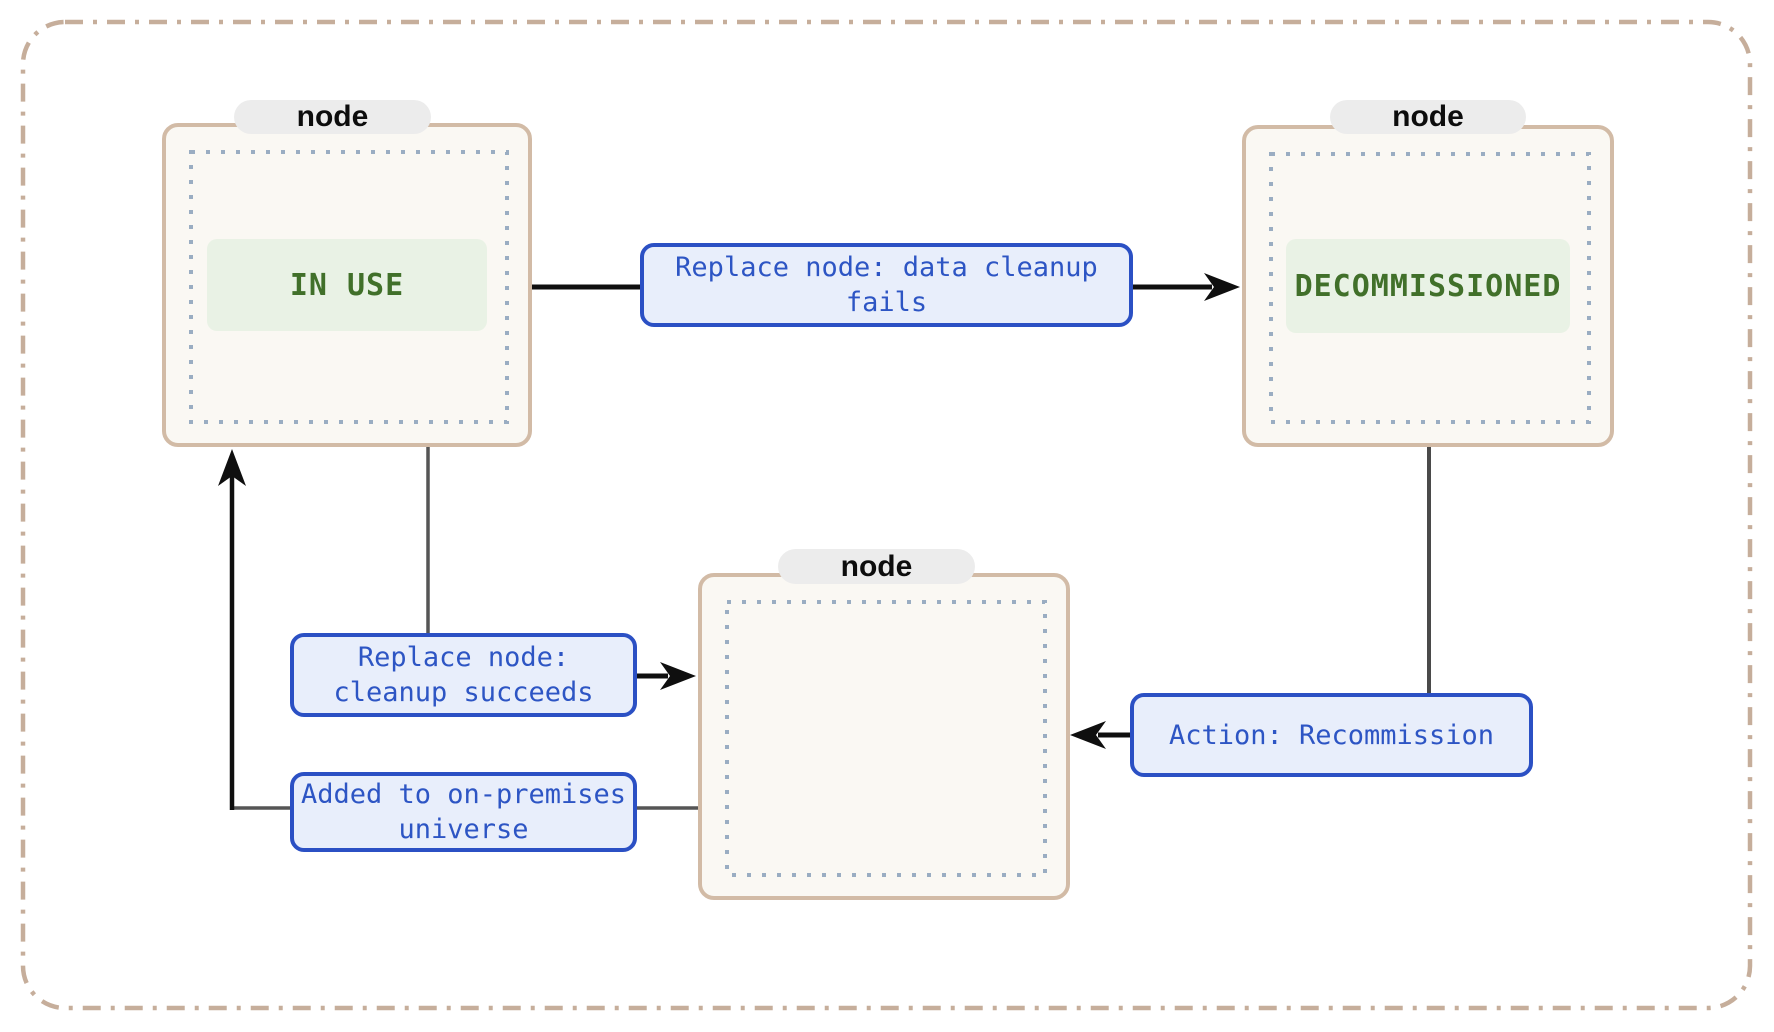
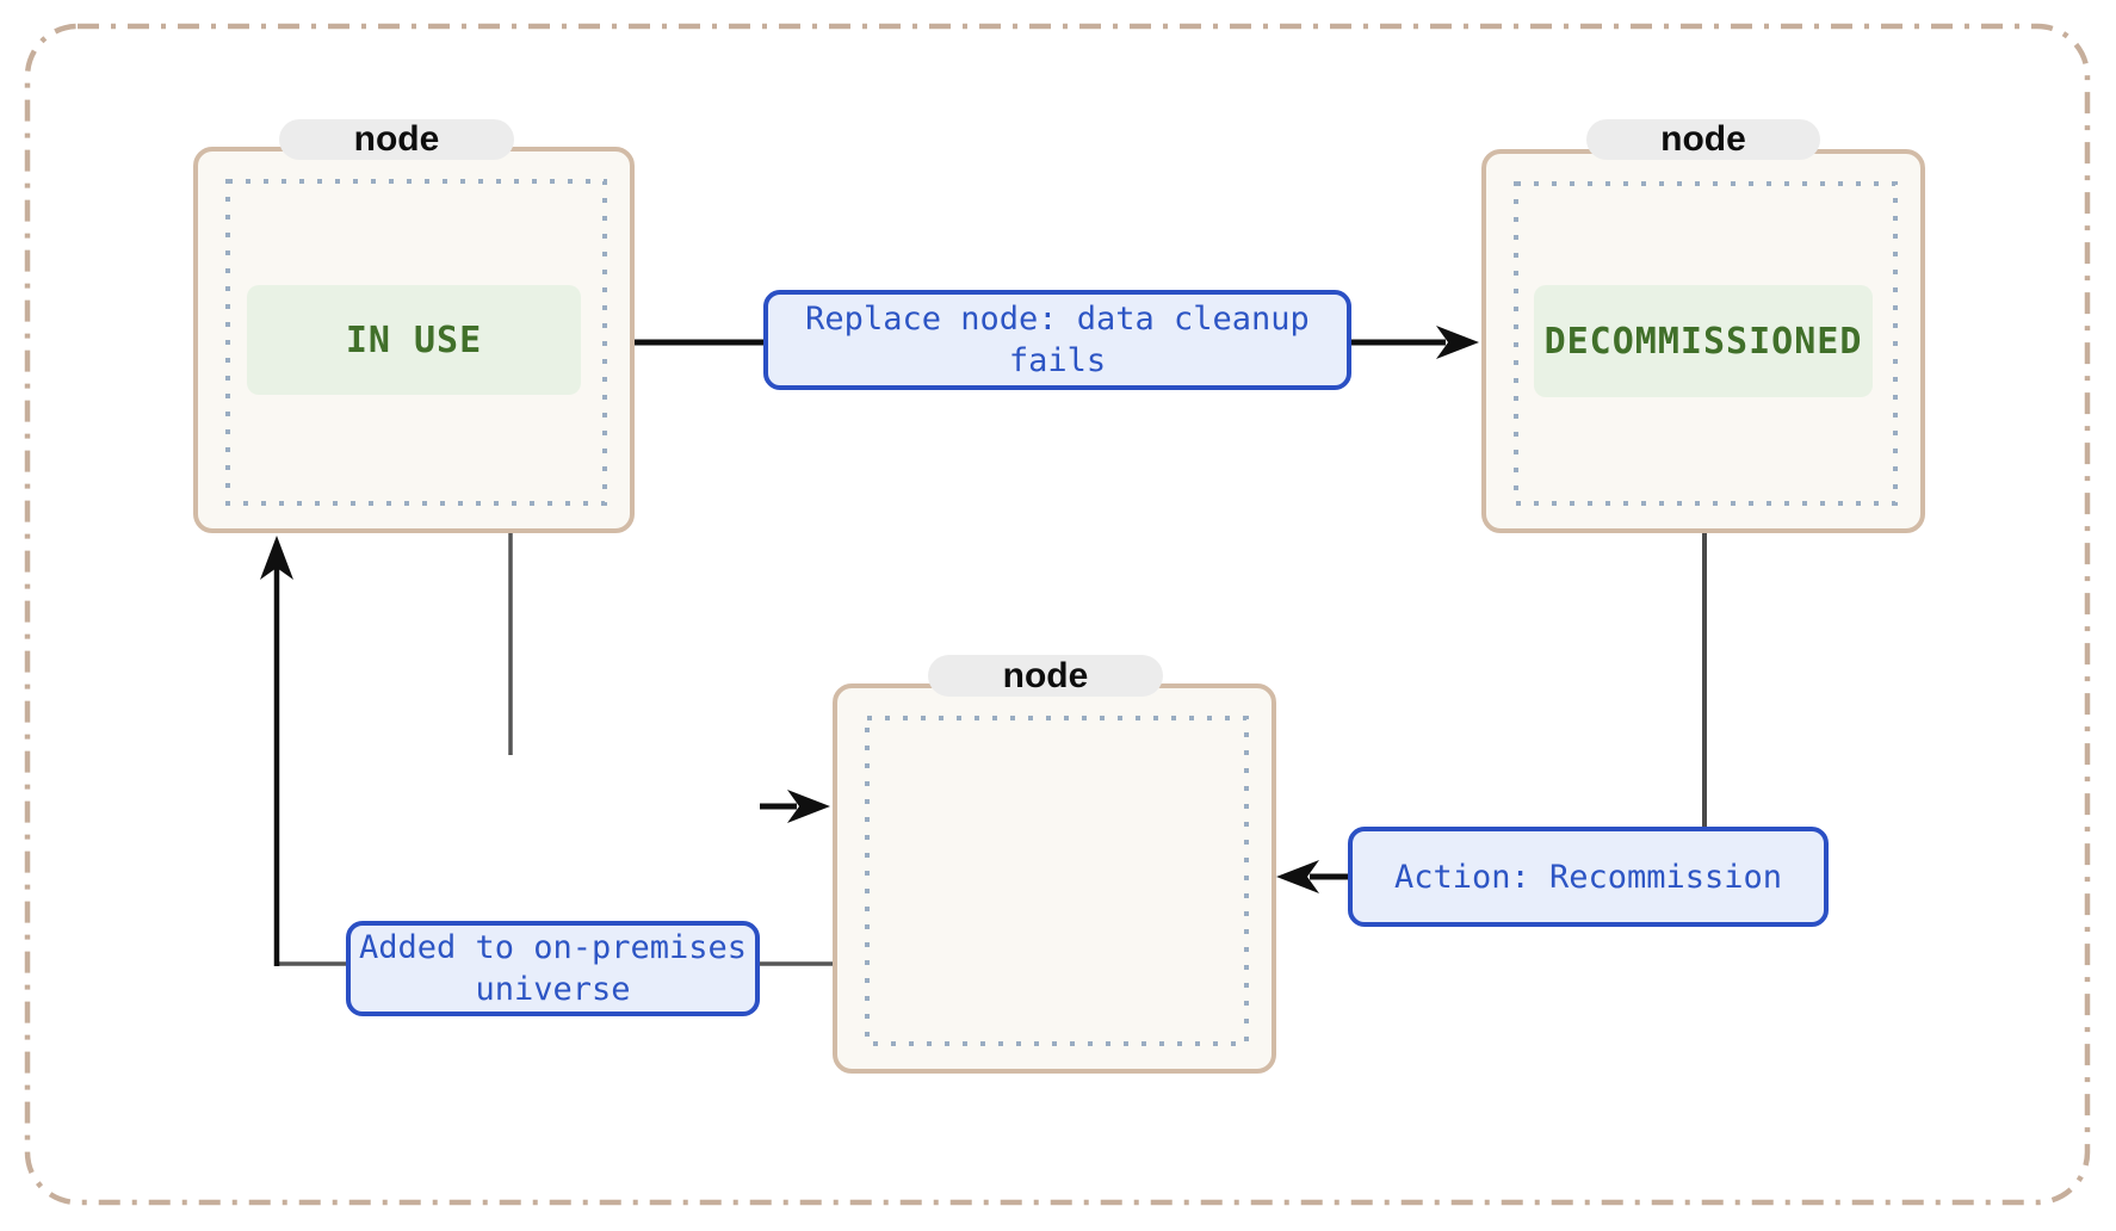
  IN USE
  DECOMMISSIONED
  node
  node
  node
  Replace node: data cleanup
  fails
- Replace node:
- cleanup succeeds
  Action: Recommission
  Added to on-premises
  universe
